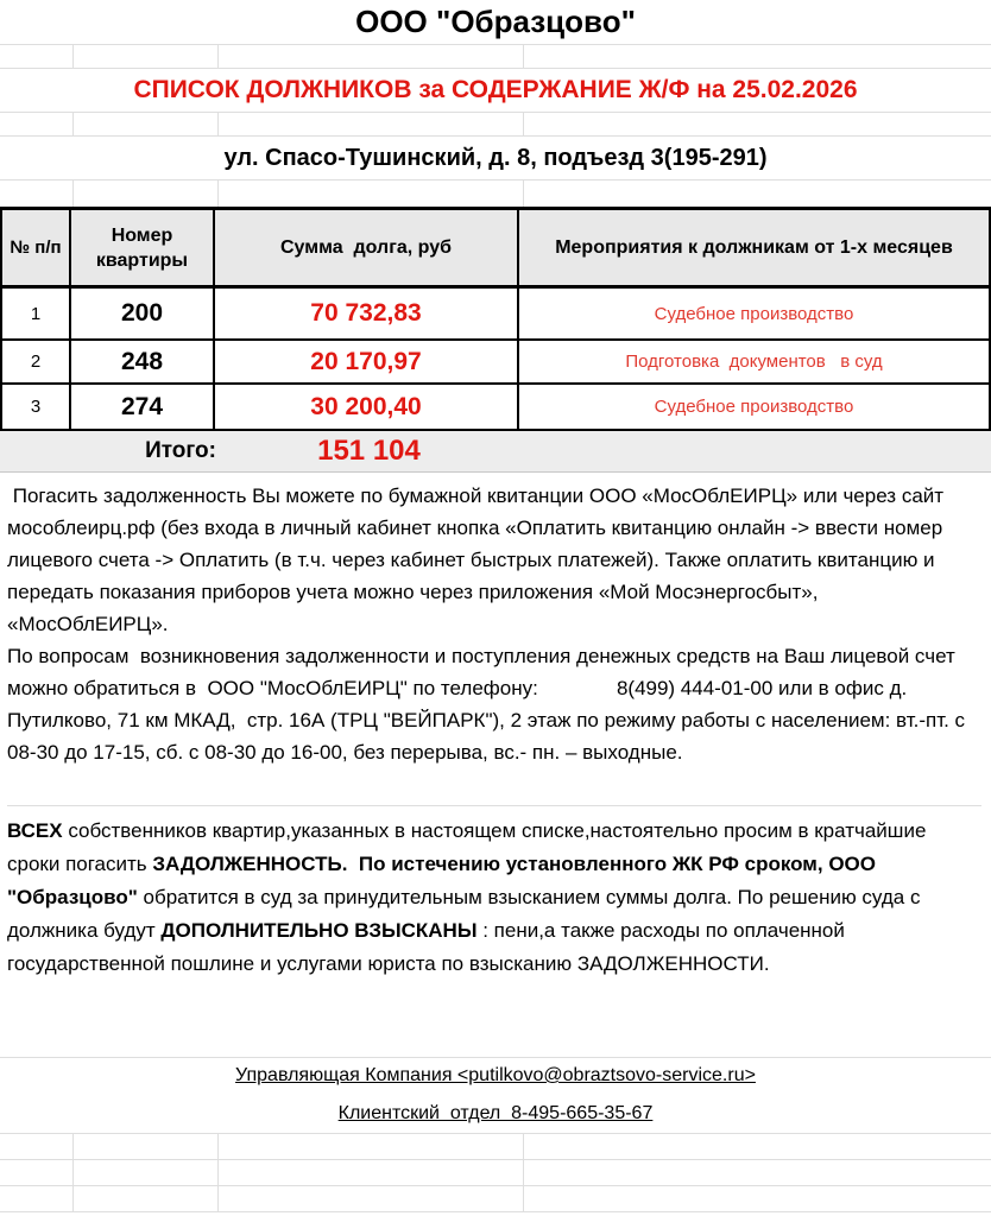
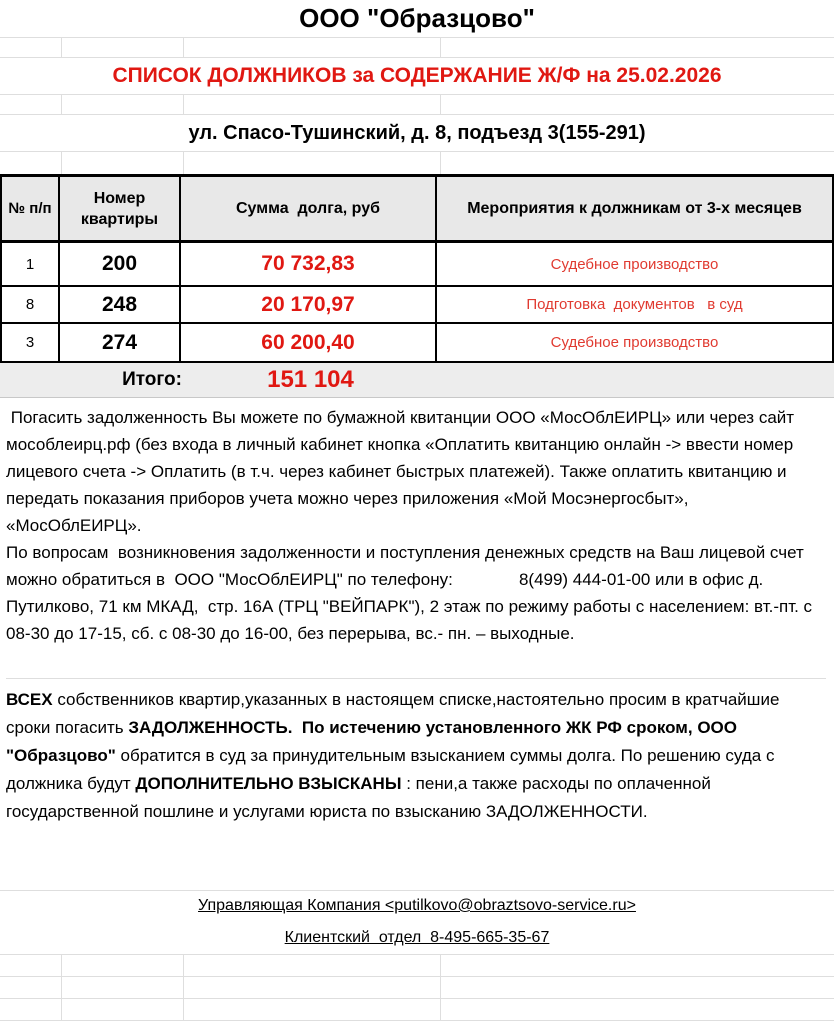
  ООО "Образцово"
  СПИСОК ДОЛЖНИКОВ за СОДЕРЖАНИЕ Ж/Ф на 25.02.2026
- ул. Спасо-Тушинский, д. 8, подъезд 3(195-291)
+ ул. Спасо-Тушинский, д. 8, подъезд 3(155-291)
  № п/п
  Номер квартиры
  Сумма долга, руб
- Мероприятия к должникам от 1-х месяцев
+ Мероприятия к должникам от 3-х месяцев
  1
  200
  70 732,83
  Судебное производство
- 2
+ 8
  248
  20 170,97
  Подготовка документов в суд
  3
  274
- 30 200,40
+ 60 200,40
  Судебное производство
  Итого:
  151 104
  Погасить задолженность Вы можете по бумажной квитанции ООО «МосОблЕИРЦ» или через сайт мособлеирц.рф (без входа в личный кабинет кнопка «Оплатить квитанцию онлайн -> ввести номер лицевого счета -> Оплатить (в т.ч. через кабинет быстрых платежей). Также оплатить квитанцию и передать показания приборов учета можно через приложения «Мой Мосэнергосбыт», «МосОблЕИРЦ».
  По вопросам возникновения задолженности и поступления денежных средств на Ваш лицевой счет можно обратиться в ООО "МосОблЕИРЦ" по телефону: 8(499) 444-01-00 или в офис д. Путилково, 71 км МКАД, стр. 16А (ТРЦ "ВЕЙПАРК"), 2 этаж по режиму работы с населением: вт.-пт. с 08-30 до 17-15, сб. с 08-30 до 16-00, без перерыва, вс.- пн. – выходные.
  ВСЕХ собственников квартир,указанных в настоящем списке,настоятельно просим в кратчайшие сроки погасить ЗАДОЛЖЕННОСТЬ. По истечению установленного ЖК РФ сроком, ООО "Образцово" обратится в суд за принудительным взысканием суммы долга. По решению суда с должника будут ДОПОЛНИТЕЛЬНО ВЗЫСКАНЫ : пени,а также расходы по оплаченной государственной пошлине и услугами юриста по взысканию ЗАДОЛЖЕННОСТИ.
  Управляющая Компания <putilkovo@obraztsovo-service.ru>
  Клиентский отдел 8-495-665-35-67
